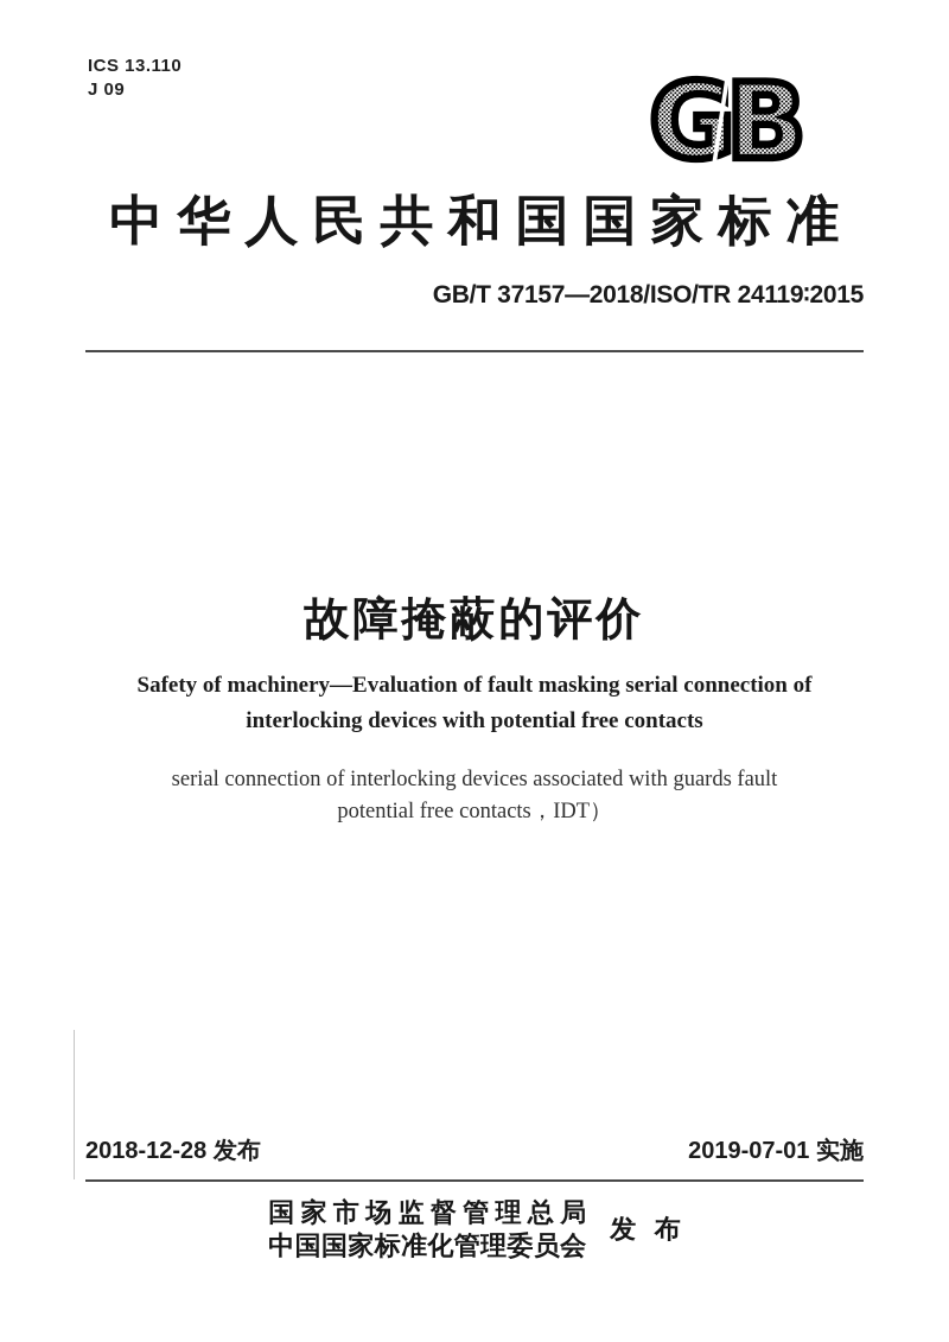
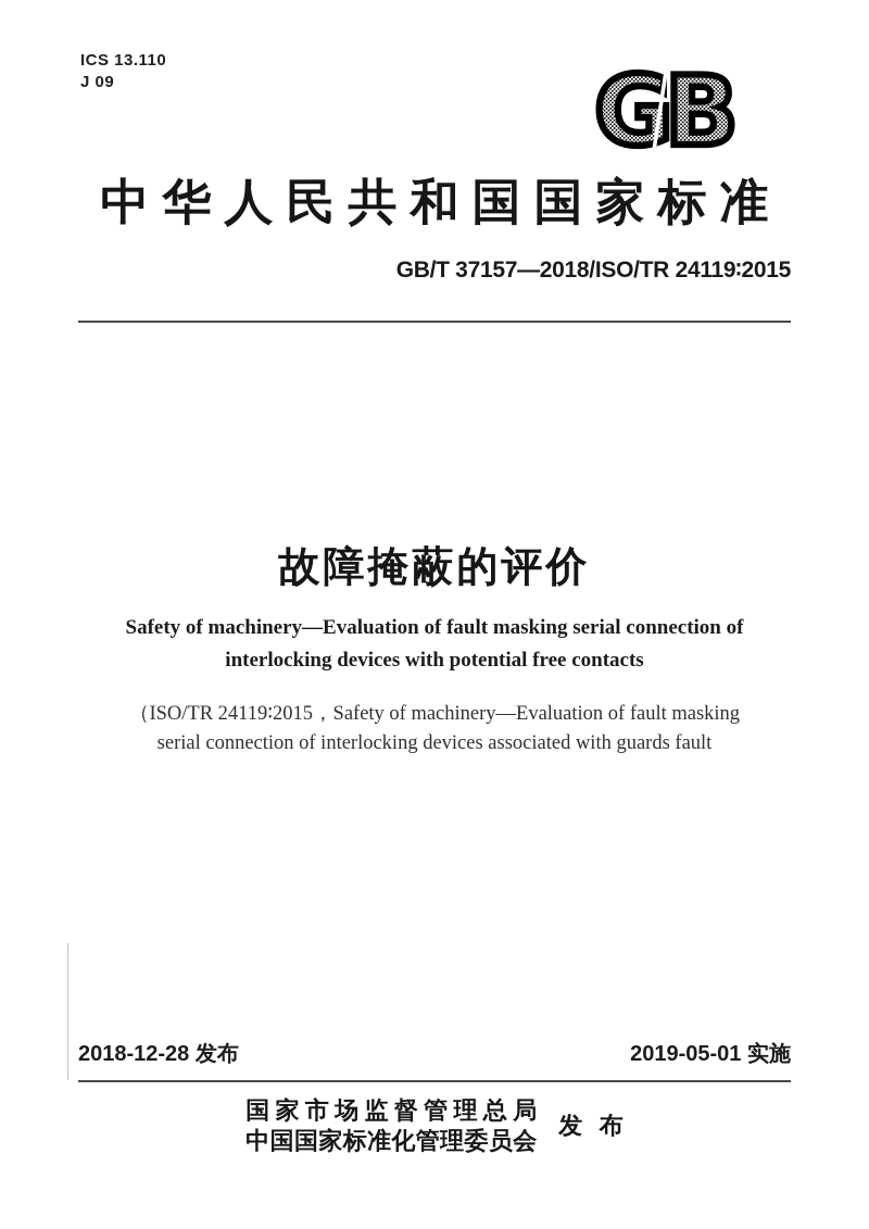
  ICS 13.110
  J 09
  GB
  中华人民共和国国家标准
  GB/T 37157—2018/ISO/TR 24119∶2015
  故障掩蔽的评价
  Safety of machinery—Evaluation of fault masking serial connection of
  interlocking devices with potential free contacts
+ （ISO/TR 24119∶2015，Safety of machinery—Evaluation of fault masking
  serial connection of interlocking devices associated with guards fault
- potential free contacts，IDT）
  2018-12-28 发布
- 2019-07-01 实施
+ 2019-05-01 实施
  国家市场监督管理总局
  中国国家标准化管理委员会
  发 布
